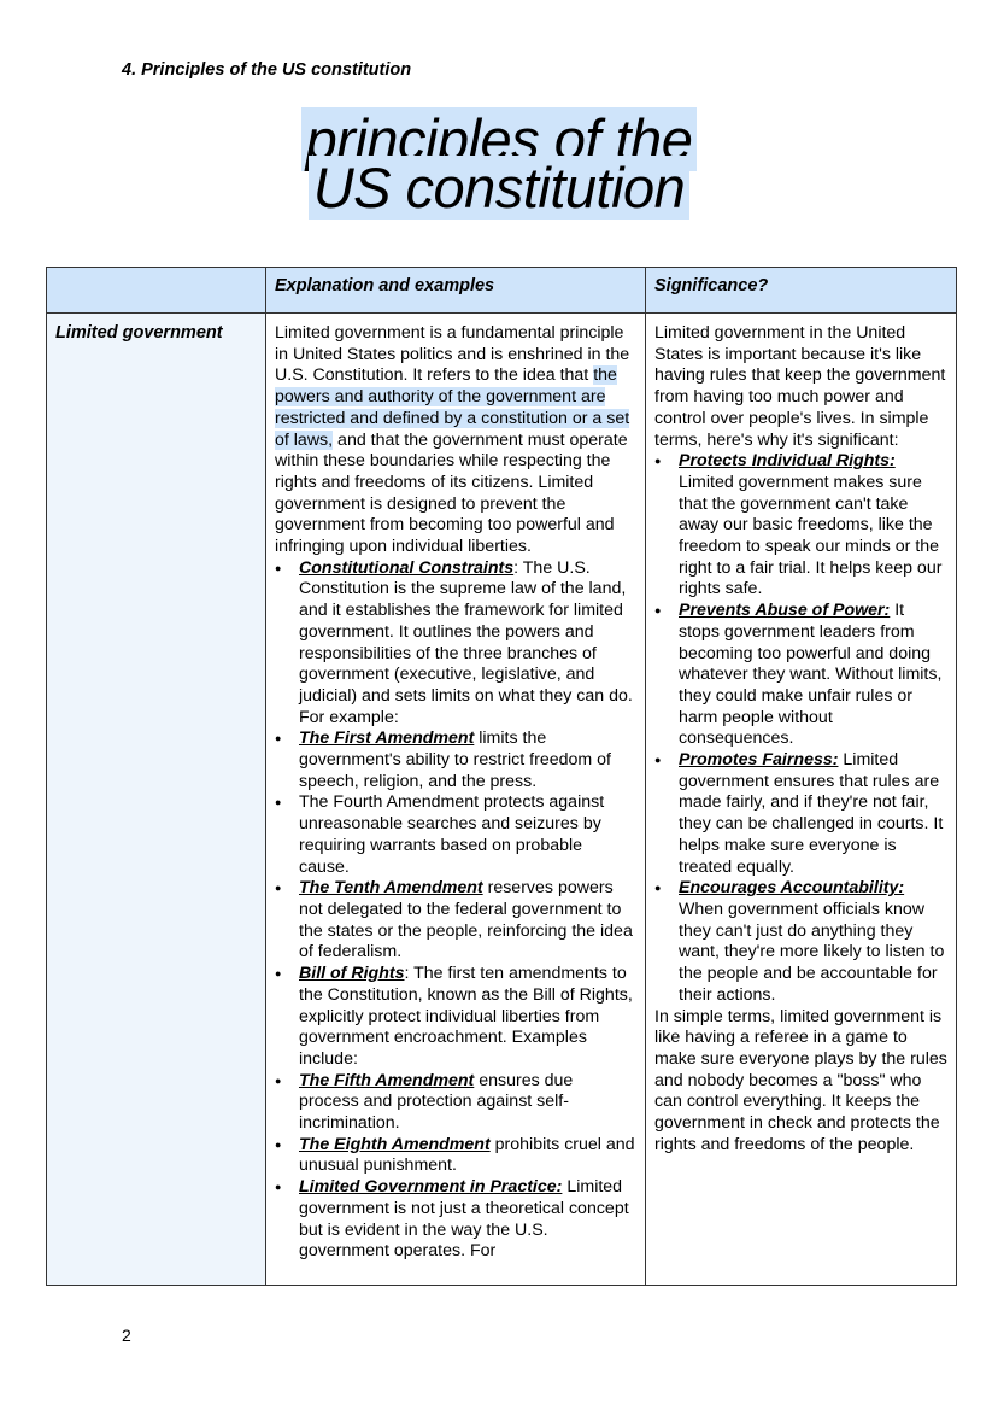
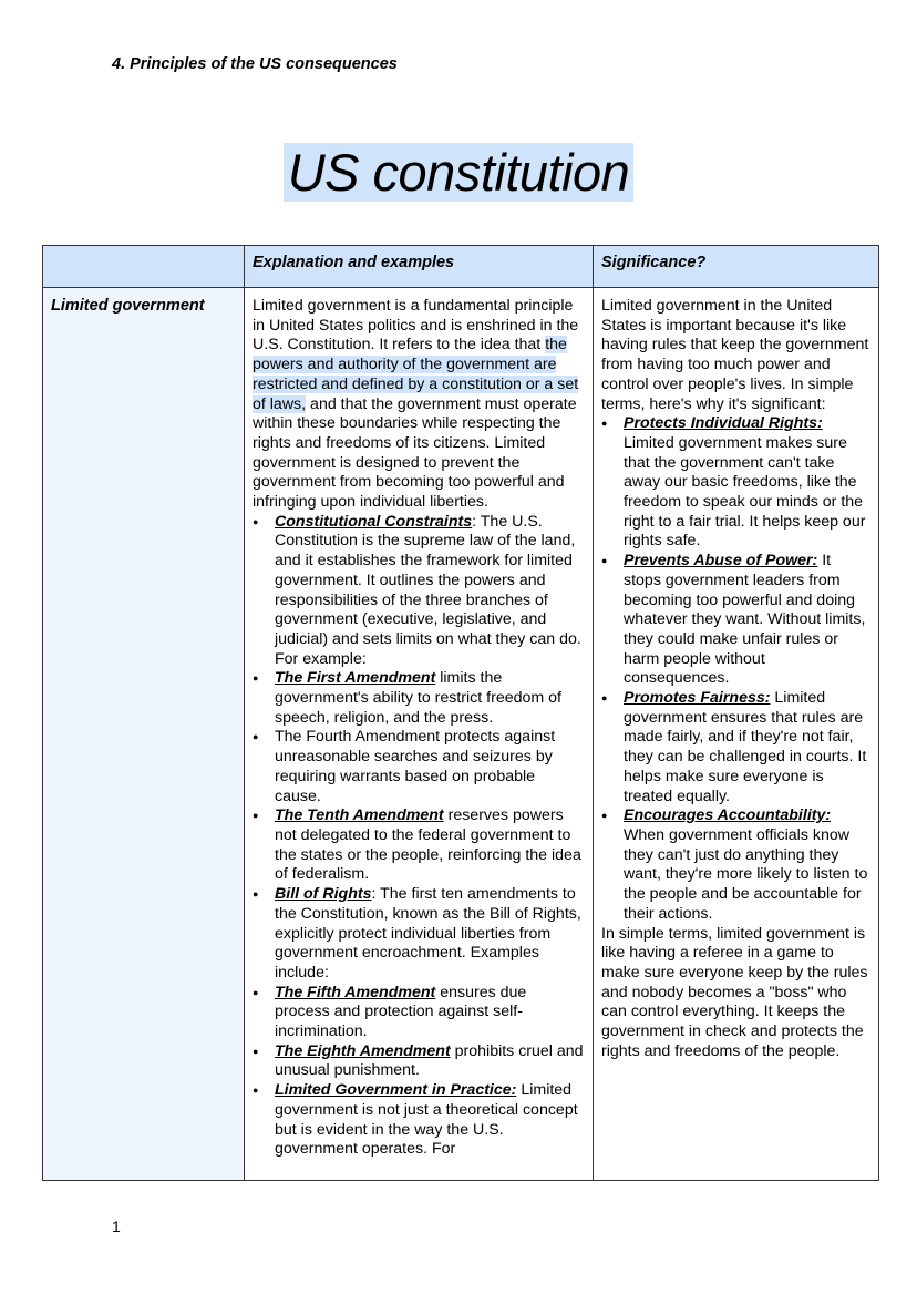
- 4. Principles of the US constitution
+ 4. Principles of the US consequences
- principles of the
  US constitution
  	Explanation and examples	Significance?
- Limited government	Limited government is a fundamental principle in United States politics and is enshrined in the U.S. Constitution. It refers to the idea that the powers and authority of the government are restricted and defined by a constitution or a set of laws, and that the government must operate within these boundaries while respecting the rights and freedoms of its citizens. Limited government is designed to prevent the government from becoming too powerful and infringing upon individual liberties. Constitutional Constraints: The U.S. Constitution is the supreme law of the land, and it establishes the framework for limited government. It outlines the powers and responsibilities of the three branches of government (executive, legislative, and judicial) and sets limits on what they can do. For example: The First Amendment limits the government's ability to restrict freedom of speech, religion, and the press. The Fourth Amendment protects against unreasonable searches and seizures by requiring warrants based on probable cause. The Tenth Amendment reserves powers not delegated to the federal government to the states or the people, reinforcing the idea of federalism. Bill of Rights: The first ten amendments to the Constitution, known as the Bill of Rights, explicitly protect individual liberties from government encroachment. Examples include: The Fifth Amendment ensures due process and protection against self-incrimination. The Eighth Amendment prohibits cruel and unusual punishment. Limited Government in Practice: Limited government is not just a theoretical concept but is evident in the way the U.S. government operates. For	Limited government in the United States is important because it's like having rules that keep the government from having too much power and control over people's lives. In simple terms, here's why it's significant: Protects Individual Rights: Limited government makes sure that the government can't take away our basic freedoms, like the freedom to speak our minds or the right to a fair trial. It helps keep our rights safe. Prevents Abuse of Power: It stops government leaders from becoming too powerful and doing whatever they want. Without limits, they could make unfair rules or harm people without consequences. Promotes Fairness: Limited government ensures that rules are made fairly, and if they're not fair, they can be challenged in courts. It helps make sure everyone is treated equally. Encourages Accountability: When government officials know they can't just do anything they want, they're more likely to listen to the people and be accountable for their actions. In simple terms, limited government is like having a referee in a game to make sure everyone plays by the rules and nobody becomes a "boss" who can control everything. It keeps the government in check and protects the rights and freedoms of the people.
+ Limited government	Limited government is a fundamental principle in United States politics and is enshrined in the U.S. Constitution. It refers to the idea that the powers and authority of the government are restricted and defined by a constitution or a set of laws, and that the government must operate within these boundaries while respecting the rights and freedoms of its citizens. Limited government is designed to prevent the government from becoming too powerful and infringing upon individual liberties. Constitutional Constraints: The U.S. Constitution is the supreme law of the land, and it establishes the framework for limited government. It outlines the powers and responsibilities of the three branches of government (executive, legislative, and judicial) and sets limits on what they can do. For example: The First Amendment limits the government's ability to restrict freedom of speech, religion, and the press. The Fourth Amendment protects against unreasonable searches and seizures by requiring warrants based on probable cause. The Tenth Amendment reserves powers not delegated to the federal government to the states or the people, reinforcing the idea of federalism. Bill of Rights: The first ten amendments to the Constitution, known as the Bill of Rights, explicitly protect individual liberties from government encroachment. Examples include: The Fifth Amendment ensures due process and protection against self-incrimination. The Eighth Amendment prohibits cruel and unusual punishment. Limited Government in Practice: Limited government is not just a theoretical concept but is evident in the way the U.S. government operates. For	Limited government in the United States is important because it's like having rules that keep the government from having too much power and control over people's lives. In simple terms, here's why it's significant: Protects Individual Rights: Limited government makes sure that the government can't take away our basic freedoms, like the freedom to speak our minds or the right to a fair trial. It helps keep our rights safe. Prevents Abuse of Power: It stops government leaders from becoming too powerful and doing whatever they want. Without limits, they could make unfair rules or harm people without consequences. Promotes Fairness: Limited government ensures that rules are made fairly, and if they're not fair, they can be challenged in courts. It helps make sure everyone is treated equally. Encourages Accountability: When government officials know they can't just do anything they want, they're more likely to listen to the people and be accountable for their actions. In simple terms, limited government is like having a referee in a game to make sure everyone keep by the rules and nobody becomes a "boss" who can control everything. It keeps the government in check and protects the rights and freedoms of the people.
- 2
+ 1
